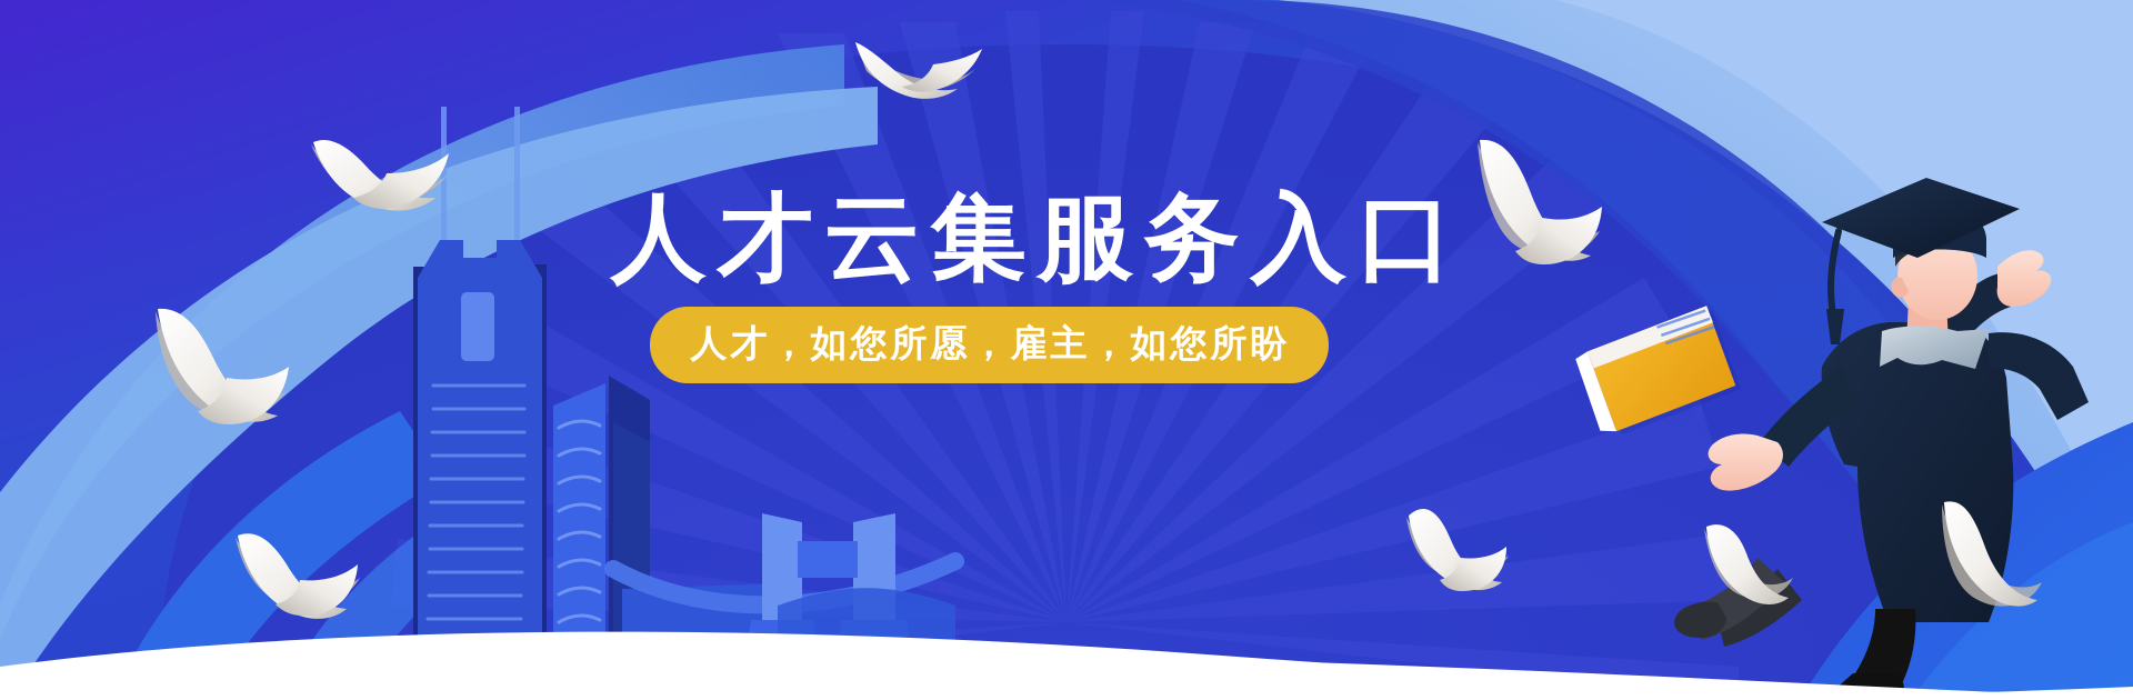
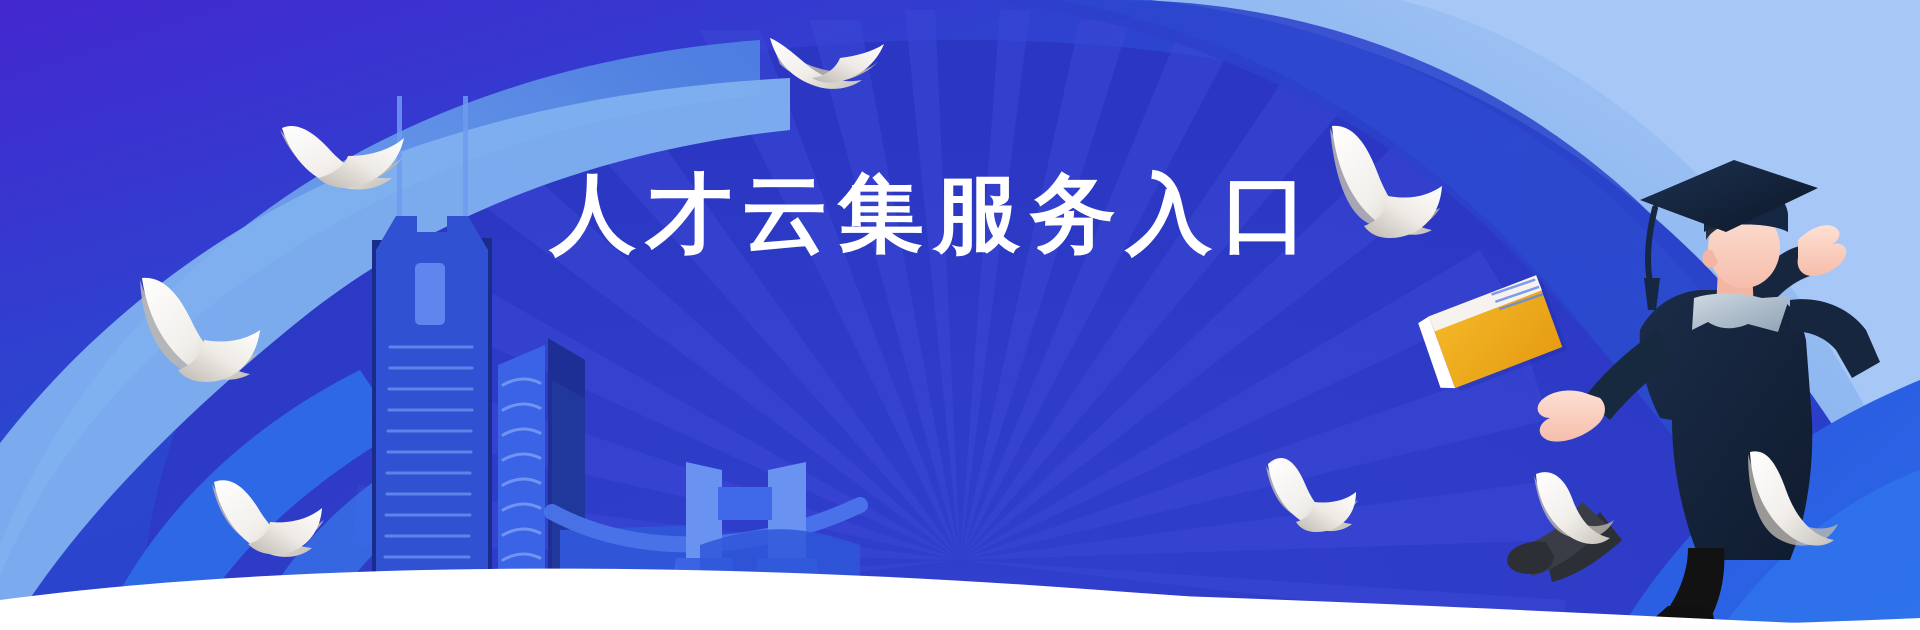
  人才云集服务入口
- 人才，如您所愿，雇主，如您所盼
